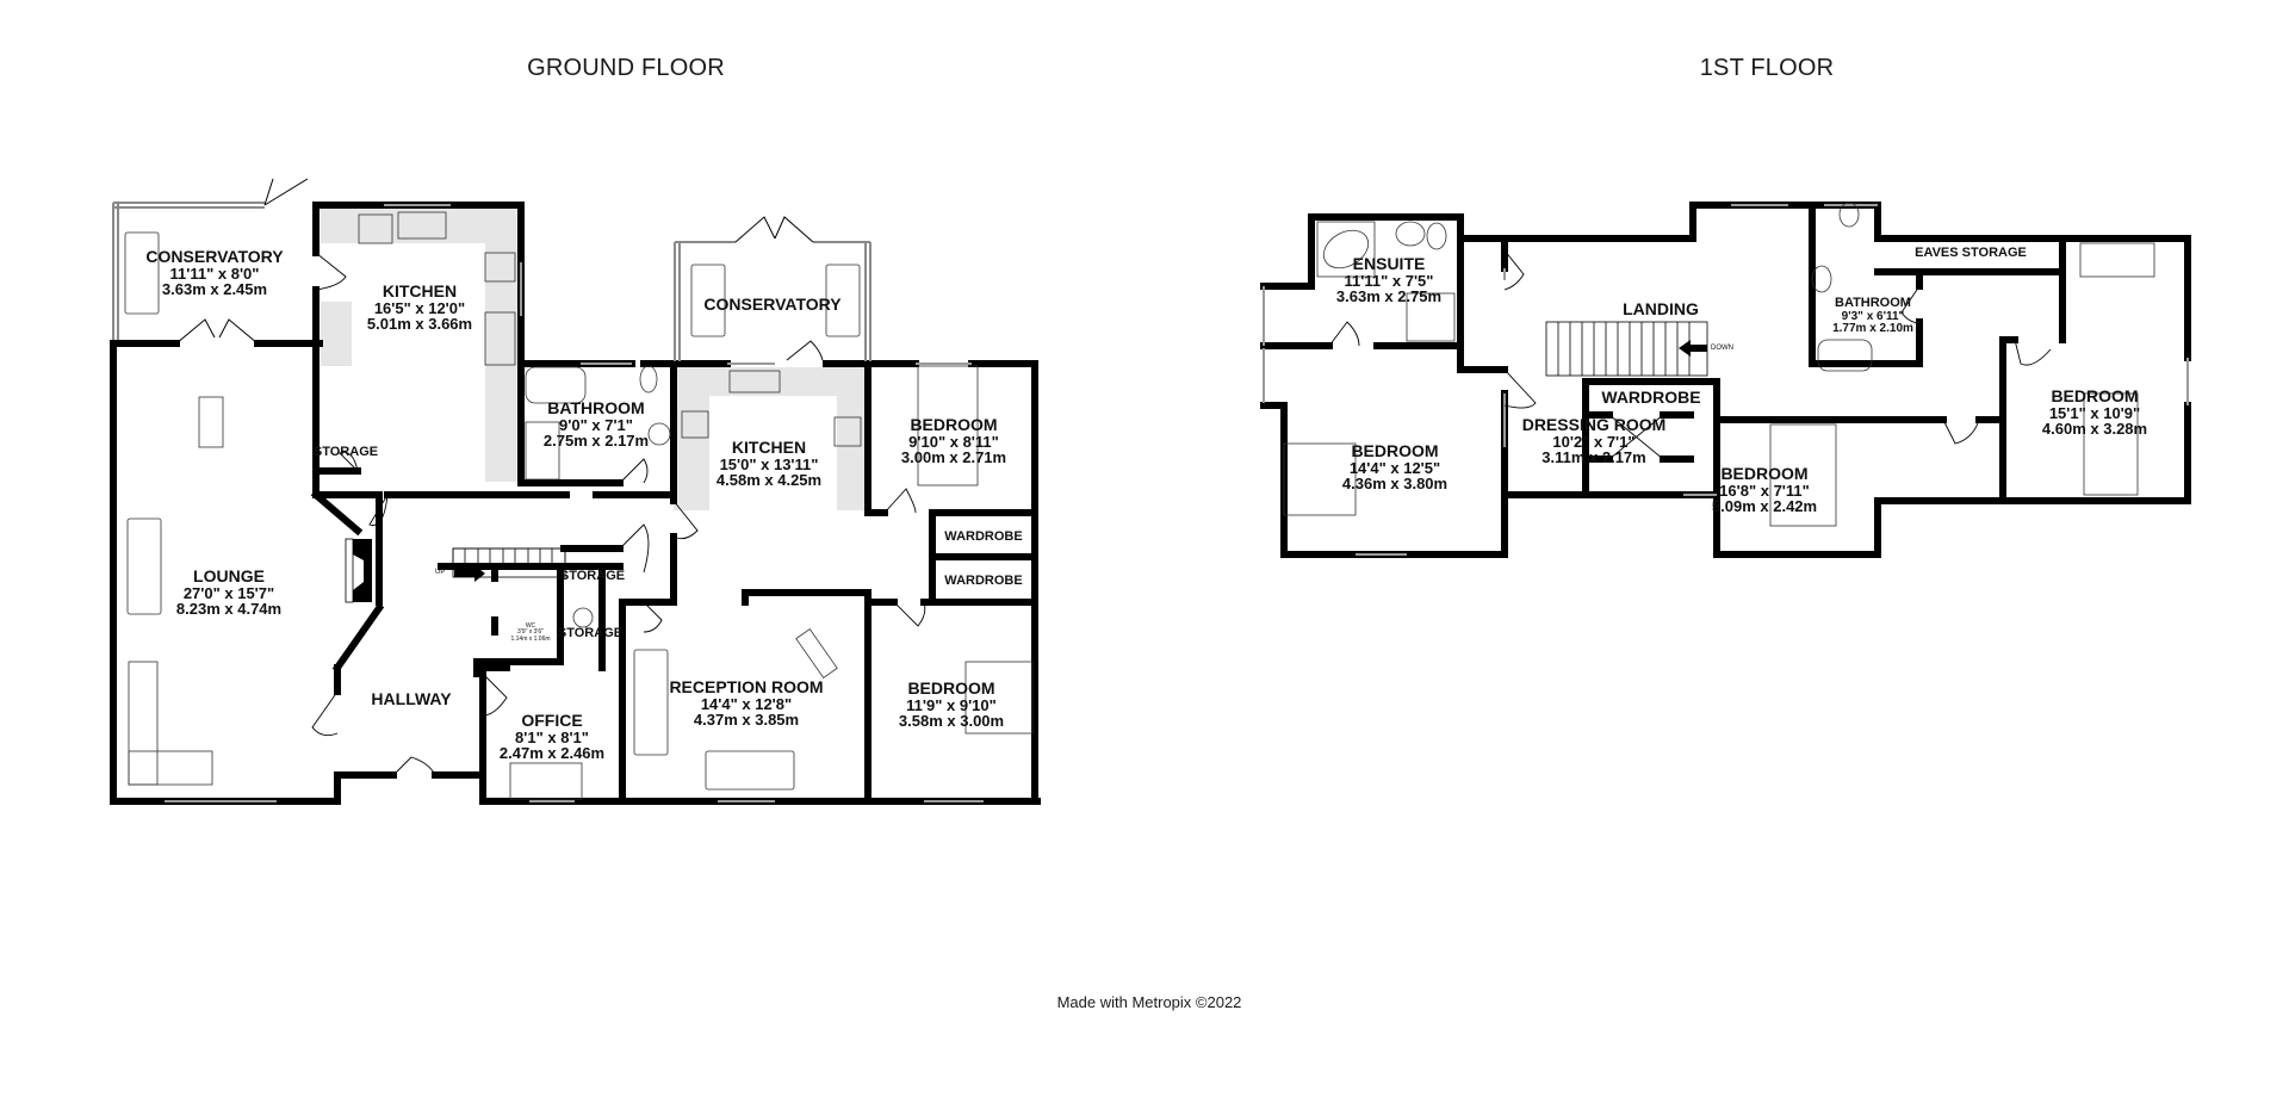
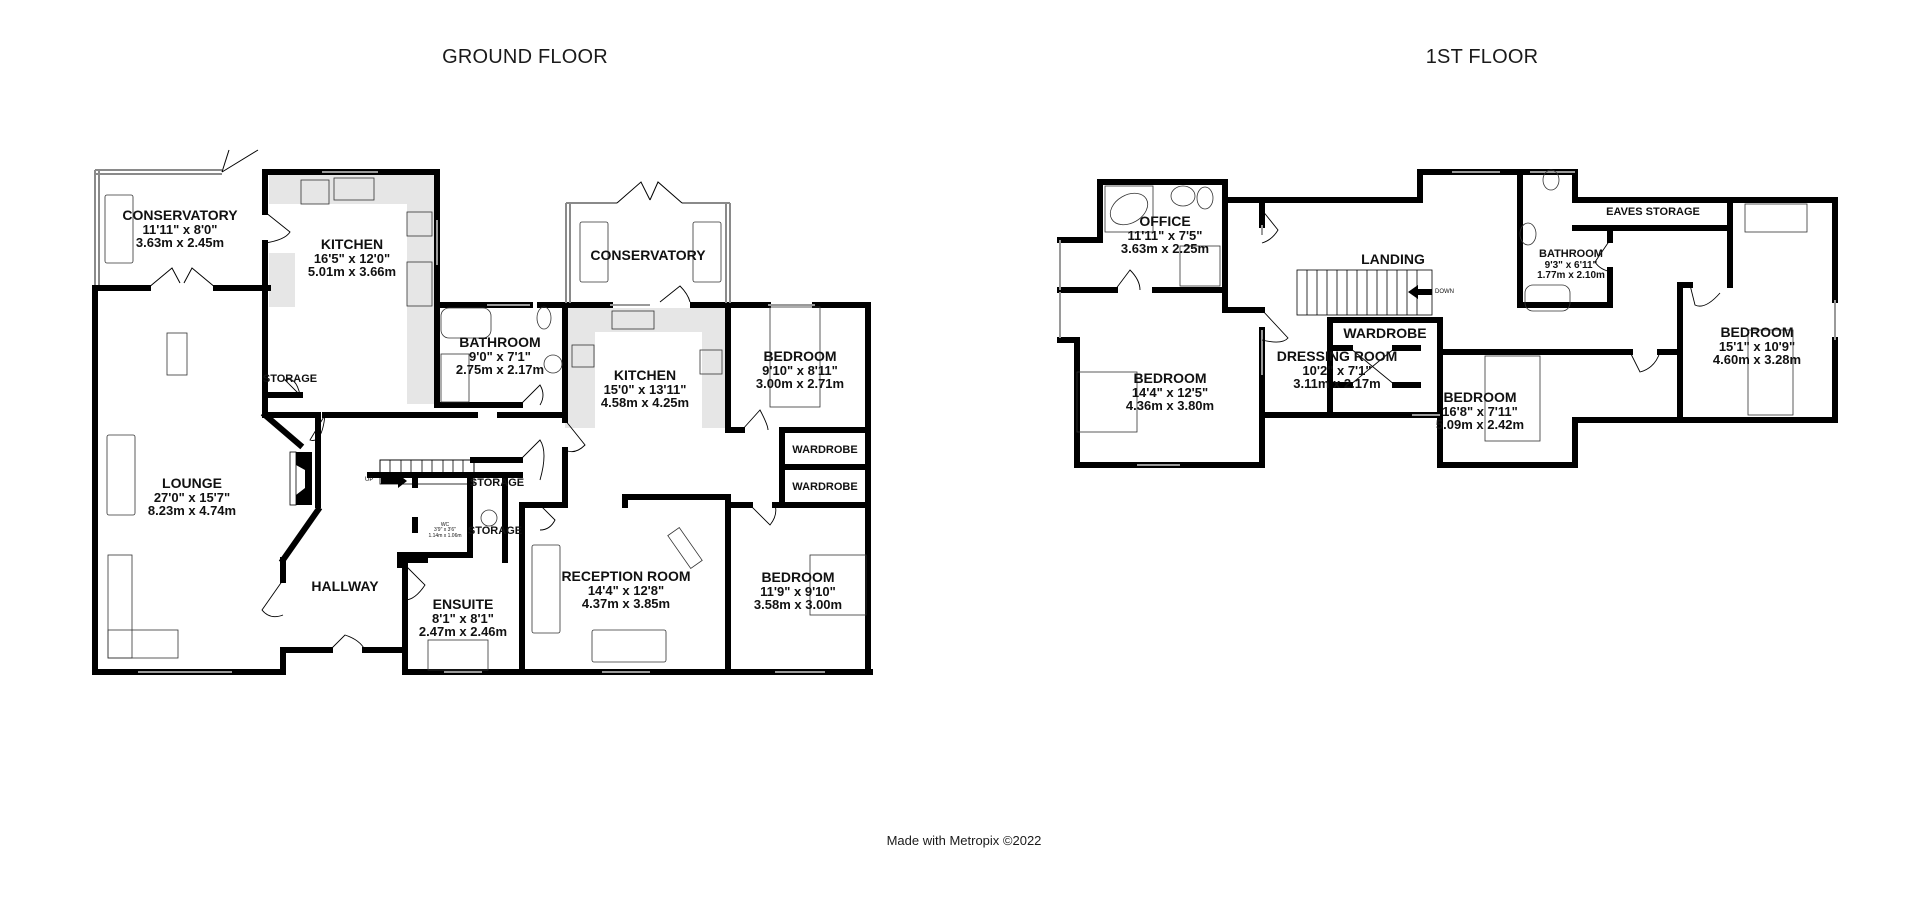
  GROUND FLOOR
  1ST FLOOR
  CONSERVATORY
  11'11" x 8'0"
  3.63m x 2.45m
  KITCHEN
  16'5" x 12'0"
  5.01m x 3.66m
  BATHROOM
  9'0" x 7'1"
  2.75m x 2.17m
  CONSERVATORY
  KITCHEN
  15'0" x 13'11"
  4.58m x 4.25m
  BEDROOM
  9'10" x 8'11"
  3.00m x 2.71m
  LOUNGE
  27'0" x 15'7"
  8.23m x 4.74m
  HALLWAY
- OFFICE
+ ENSUITE
  8'1" x 8'1"
  2.47m x 2.46m
  RECEPTION ROOM
  14'4" x 12'8"
  4.37m x 3.85m
  BEDROOM
  11'9" x 9'10"
  3.58m x 3.00m
  STORAGE
  STORAGE
  STORAGE
  WARDROBE
  WARDROBE
- ENSUITE
+ OFFICE
  11'11" x 7'5"
- 3.63m x 2.75m
+ 3.63m x 2.25m
  LANDING
  BATHROOM
  9'3" x 6'11"
  1.77m x 2.10m
  EAVES STORAGE
  BEDROOM
  14'4" x 12'5"
  4.36m x 3.80m
  WARDROBE
  DRESSING ROOM
  10'2" x 7'1"
  3.11m x 2.17m
  BEDROOM
  16'8" x 7'11"
  5.09m x 2.42m
  BEDROOM
  15'1" x 10'9"
  4.60m x 3.28m
  Made with Metropix ©2022
